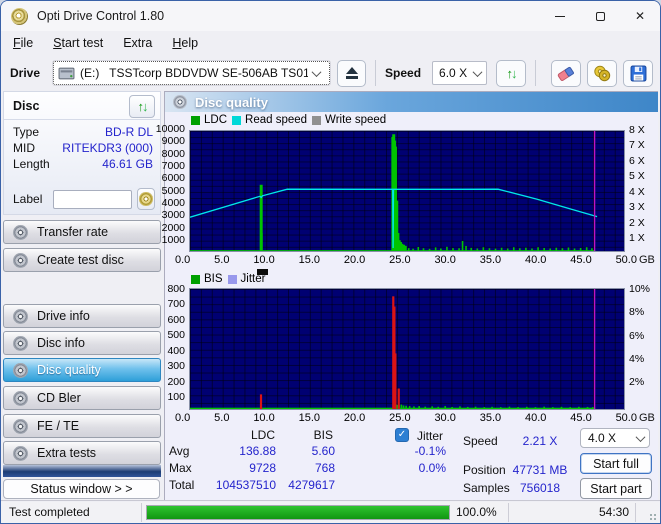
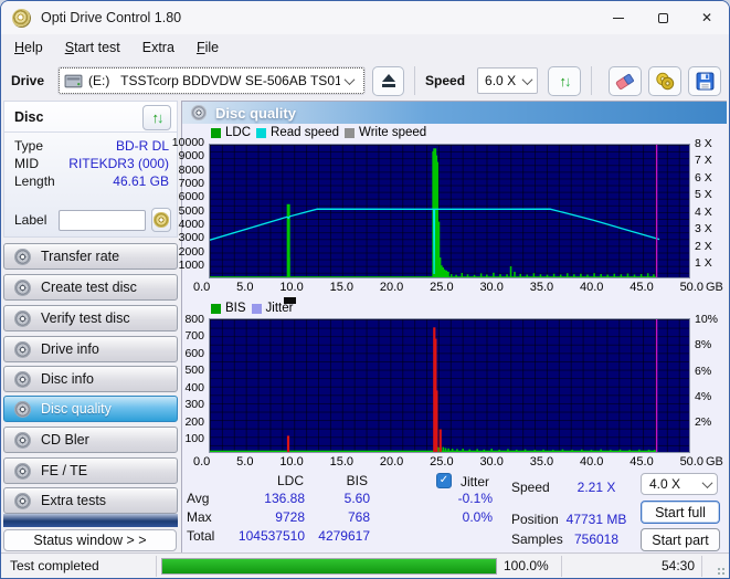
  Opti Drive Control 1.80
  ✕
- File
+ Help
  Start test
  Extra
- Help
+ File
  Drive
  (E:) TSSTcorp BDDVDW SE-506AB TS01
  Speed
  6.0 X
  ↑↓
  Disc
  ↑↓
  Type
  BD-R DL
  MID
  RITEKDR3 (000)
  Length
  46.61 GB
  Label
  Transfer rate
  Create test disc
+ Verify test disc
  Drive info
  Disc info
  Disc quality
  CD Bler
  FE / TE
  Extra tests
  Status window > >
  Disc quality
  LDC
  Read speed
  Write speed
  10000
  9000
  8000
  7000
  6000
  5000
  4000
  3000
  2000
  1000
  8 X
  7 X
  6 X
  5 X
  4 X
  3 X
  2 X
  1 X
  0.0
  5.0
  10.0
  15.0
  20.0
  25.0
  30.0
  35.0
  40.0
  45.0
  50.0
  GB
  BIS
  Jitter
  800
  700
  600
  500
  400
  300
  200
  100
  10%
  8%
  6%
  4%
  2%
  0.0
  5.0
  10.0
  15.0
  20.0
  25.0
  30.0
  35.0
  40.0
  45.0
  50.0
  GB
  LDC
  BIS
  ✓
  Jitter
  Avg
  136.88
  5.60
  -0.1%
  Max
  9728
  768
  0.0%
  Total
  104537510
  4279617
  Speed
  2.21 X
  Position
  47731 MB
  Samples
  756018
  4.0 X
  Start full
  Start part
  Test completed
  100.0%
  54:30
